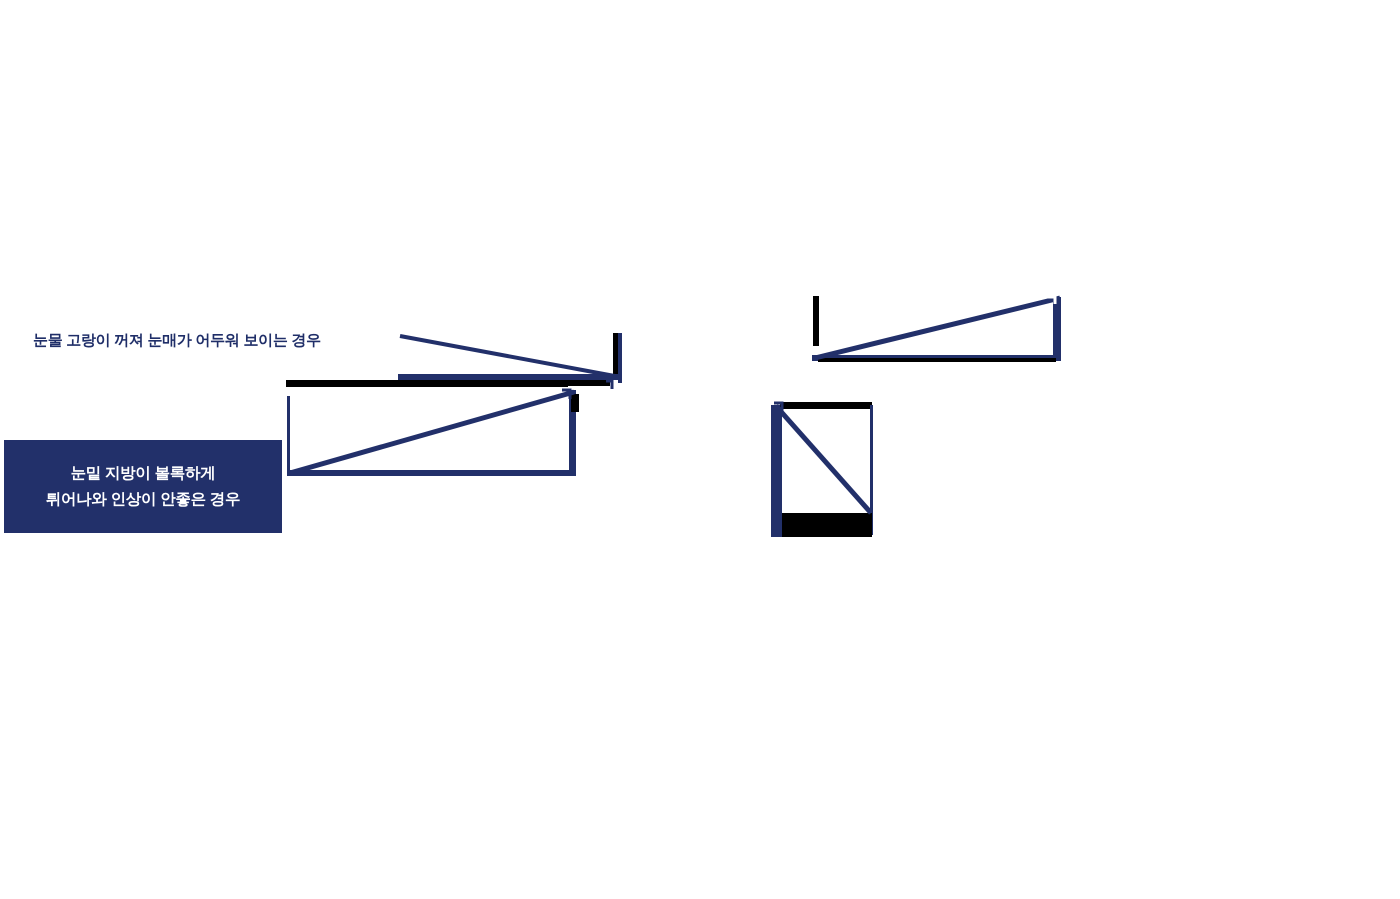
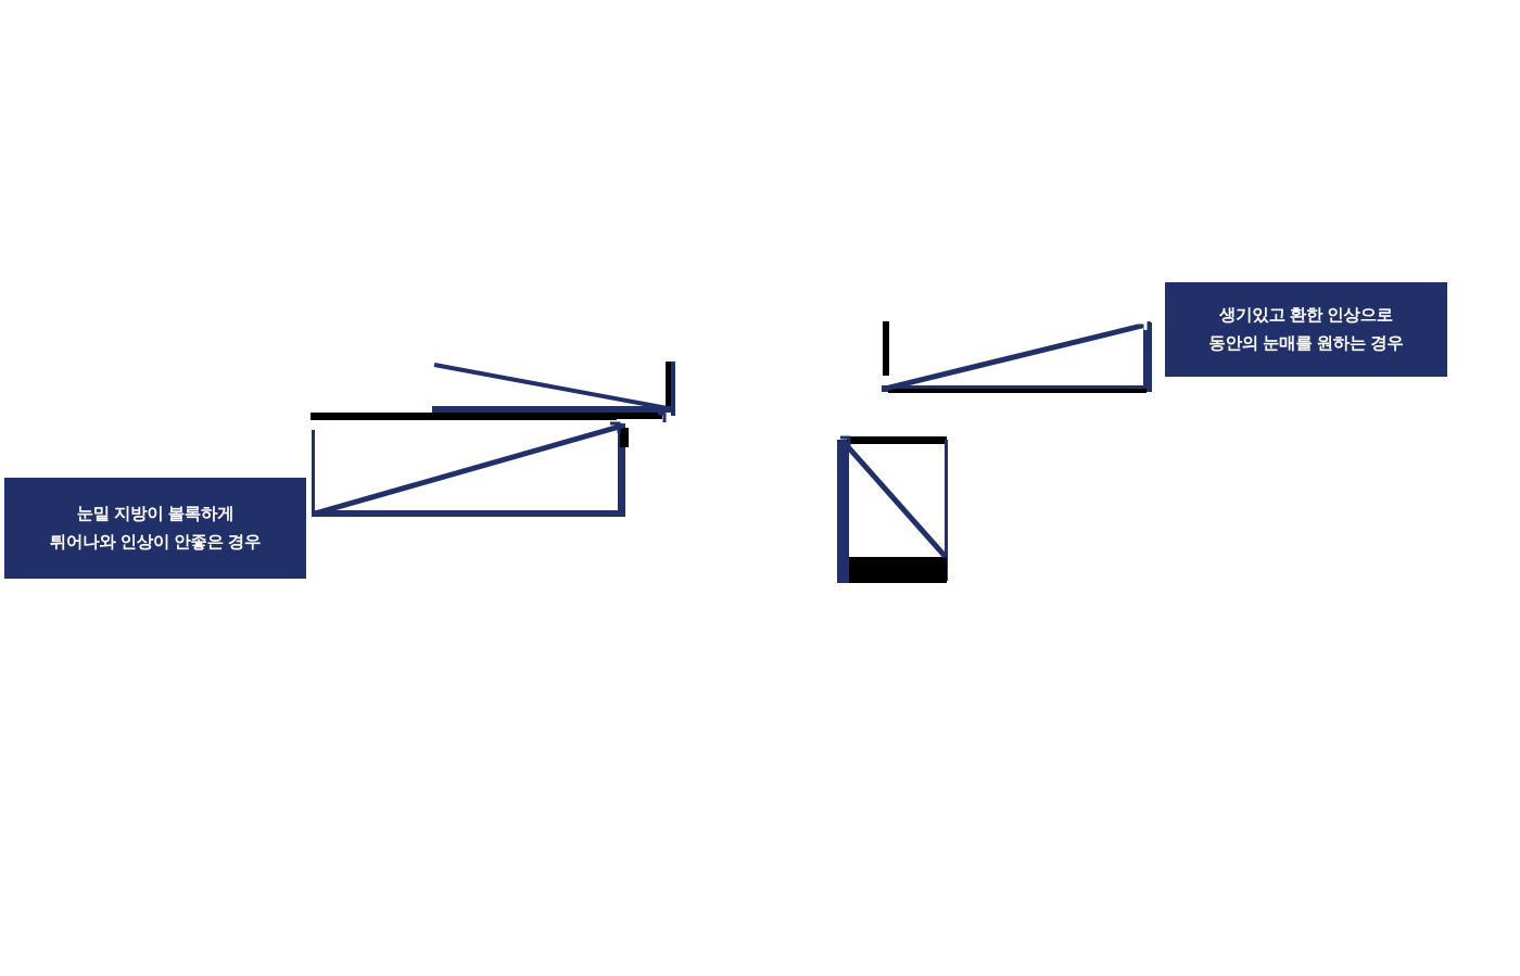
- 눈물 고랑이 꺼져 눈매가 어두워 보이는 경우
  눈밑 지방이 볼록하게
  튀어나와 인상이 안좋은 경우
+ 생기있고 환한 인상으로
+ 동안의 눈매를 원하는 경우
